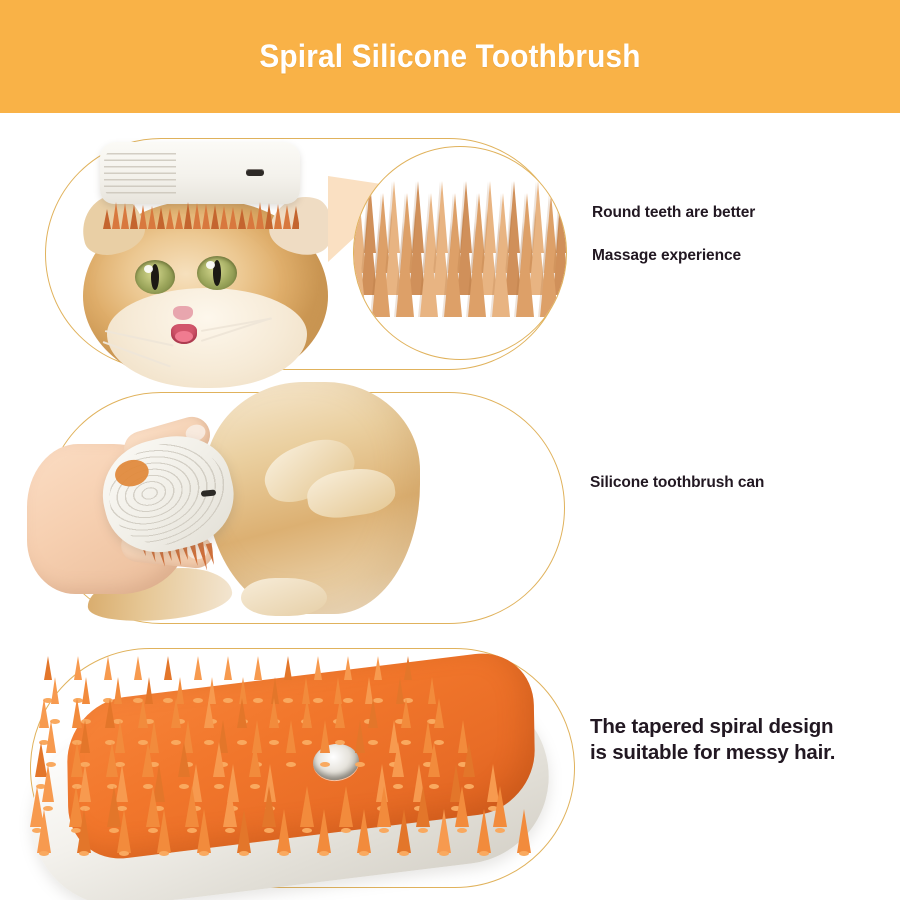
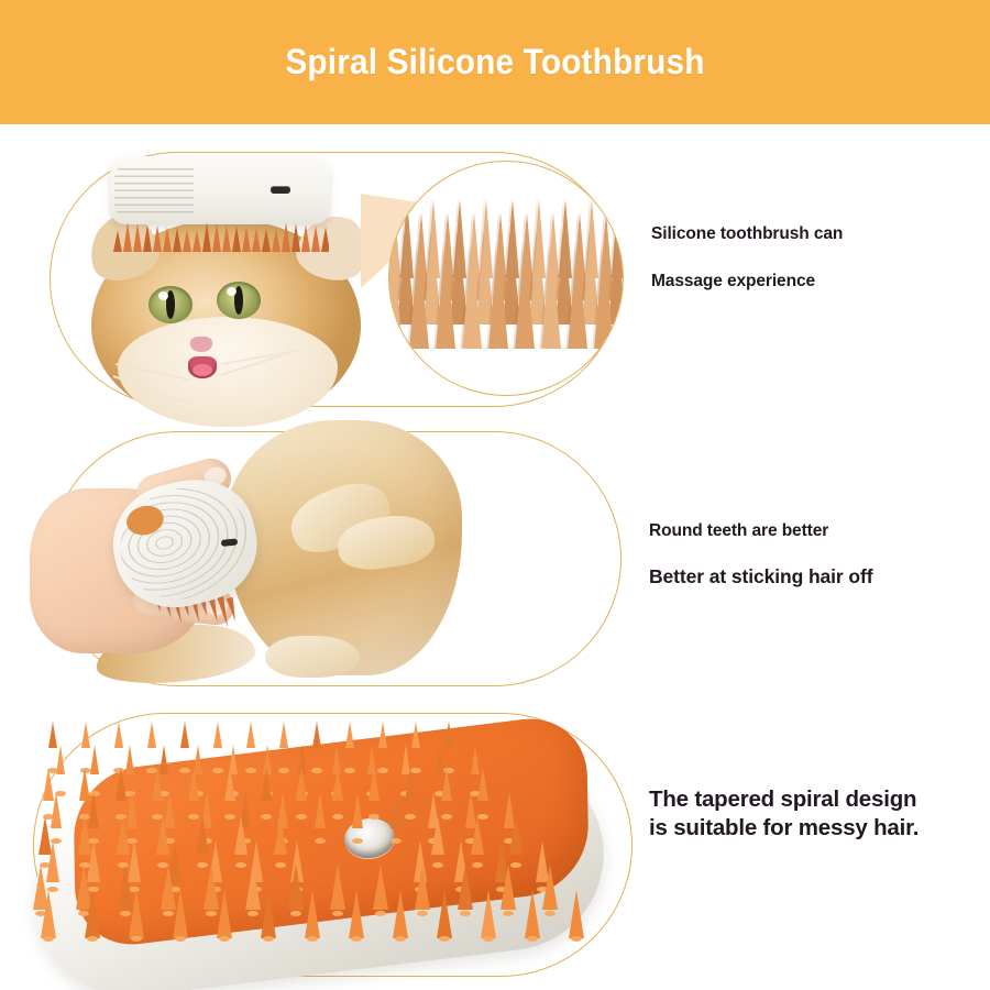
  Spiral Silicone Toothbrush
- Round teeth are better
+ Silicone toothbrush can
  Massage experience
- Silicone toothbrush can
+ Round teeth are better
+ Better at sticking hair off
  The tapered spiral design
  is suitable for messy hair.
